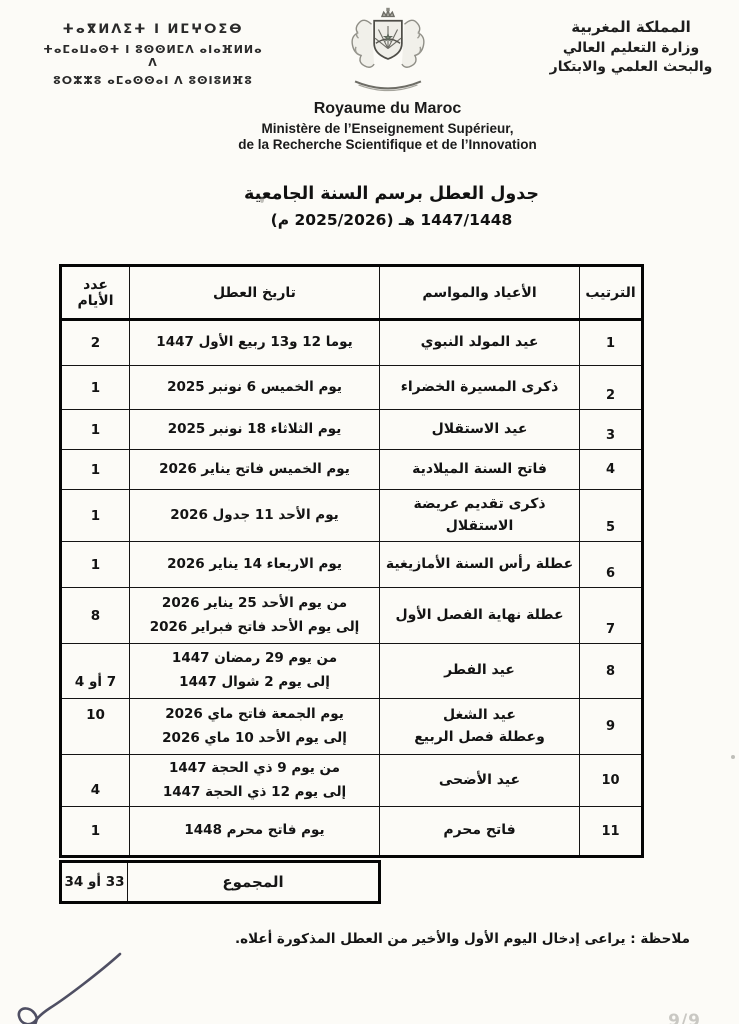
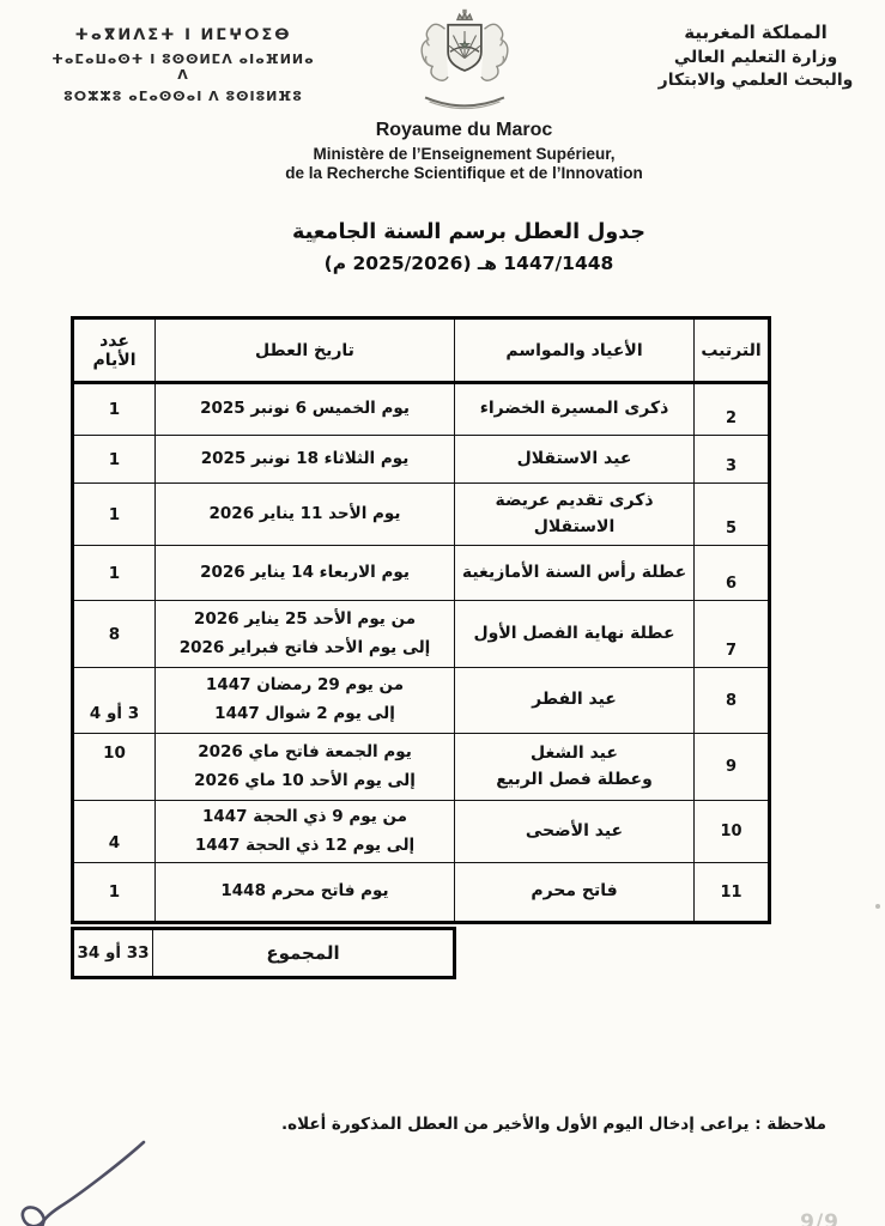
  ⵜⴰⴳⵍⴷⵉⵜ ⵏ ⵍⵎⵖⵔⵉⴱ
  ⵜⴰⵎⴰⵡⴰⵙⵜ ⵏ ⵓⵙⵙⵍⵎⴷ ⴰⵏⴰⴼⵍⵍⴰ ⴷ
  ⵓⵔⵣⵣⵓ ⴰⵎⴰⵙⵙⴰⵏ ⴷ ⵓⵙⵏⵓⵍⴼⵓ
  المملكة المغربية
  وزارة التعليم العالي
  والبحث العلمي والابتكار
  Royaume du Maroc
  Ministère de l’Enseignement Supérieur,
  de la Recherche Scientifique et de l’Innovation
  جدول العطل برسم السنة الجامعية
  1447/1448 هـ (2025/2026 م)
  الترتيب	الأعياد والمواسم	تاريخ العطل	عدد الأيام
- 1	عيد المولد النبوي	يوما 12 و13 ربيع الأول 1447	2
  2	ذكرى المسيرة الخضراء	يوم الخميس 6 نونبر 2025	1
  3	عيد الاستقلال	يوم الثلاثاء 18 نونبر 2025	1
- 4	فاتح السنة الميلادية	يوم الخميس فاتح يناير 2026	1
- 5	ذكرى تقديم عريضة الاستقلال	يوم الأحد 11 جدول 2026	1
+ 5	ذكرى تقديم عريضة الاستقلال	يوم الأحد 11 يناير 2026	1
  6	عطلة رأس السنة الأمازيغية	يوم الاربعاء 14 يناير 2026	1
  7	عطلة نهاية الفصل الأول	من يوم الأحد 25 يناير 2026 إلى يوم الأحد فاتح فبراير 2026	8
- 8	عيد الفطر	من يوم 29 رمضان 1447 إلى يوم 2 شوال 1447	7 أو 4
+ 8	عيد الفطر	من يوم 29 رمضان 1447 إلى يوم 2 شوال 1447	3 أو 4
  9	عيد الشغل وعطلة فصل الربيع	يوم الجمعة فاتح ماي 2026 إلى يوم الأحد 10 ماي 2026	10
  10	عيد الأضحى	من يوم 9 ذي الحجة 1447 إلى يوم 12 ذي الحجة 1447	4
  11	فاتح محرم	يوم فاتح محرم 1448	1
  33 أو 34
  المجموع
  ملاحظة : يراعى إدخال اليوم الأول والأخير من العطل المذكورة أعلاه.
  9/9
